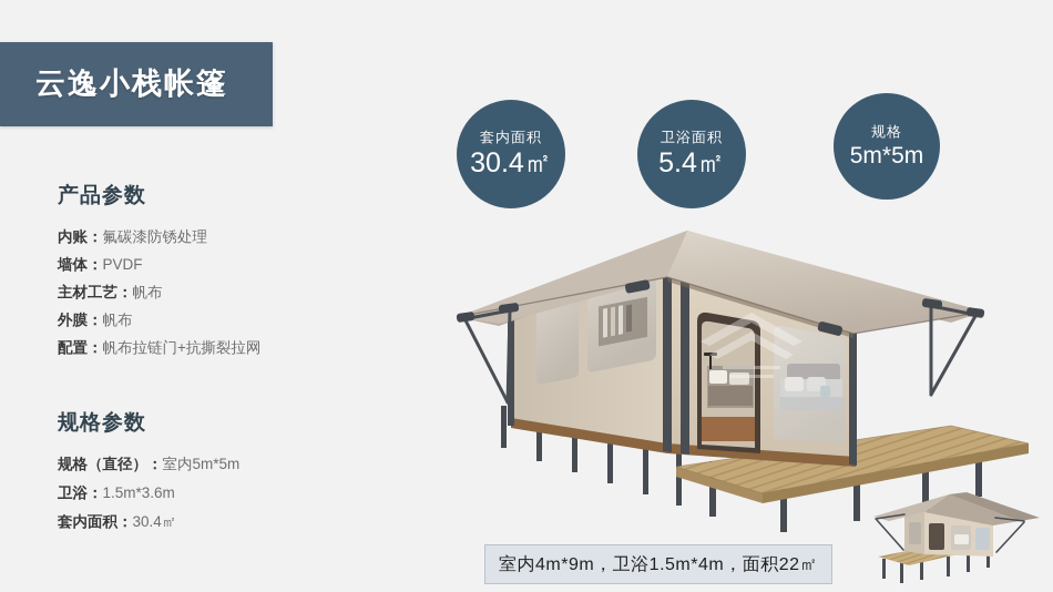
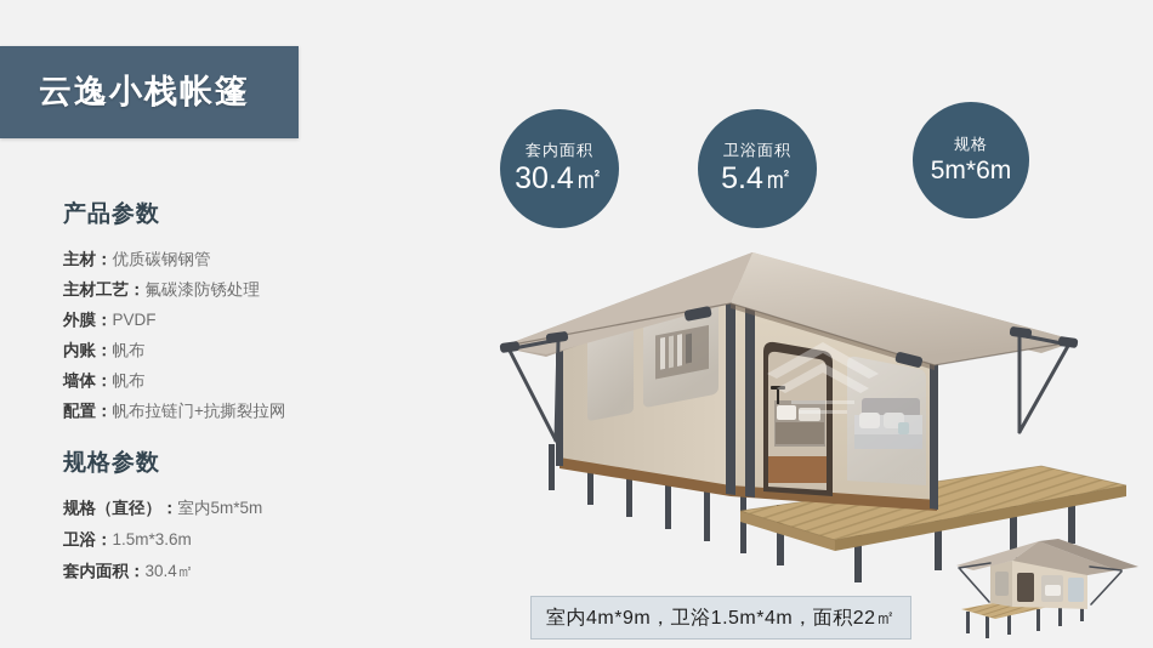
  云逸小栈帐篷
  产品参数
+ 主材：优质碳钢钢管
- 内账：氟碳漆防锈处理
+ 主材工艺：氟碳漆防锈处理
- 墙体：PVDF
+ 外膜：PVDF
- 主材工艺：帆布
+ 内账：帆布
- 外膜：帆布
+ 墙体：帆布
  配置：帆布拉链门+抗撕裂拉网
  规格参数
  规格（直径）：室内5m*5m
  卫浴：1.5m*3.6m
  套内面积：30.4㎡
  套内面积
  30.4㎡
  卫浴面积
  5.4㎡
  规格
- 5m*5m
+ 5m*6m
  室内4m*9m，卫浴1.5m*4m，面积22㎡
